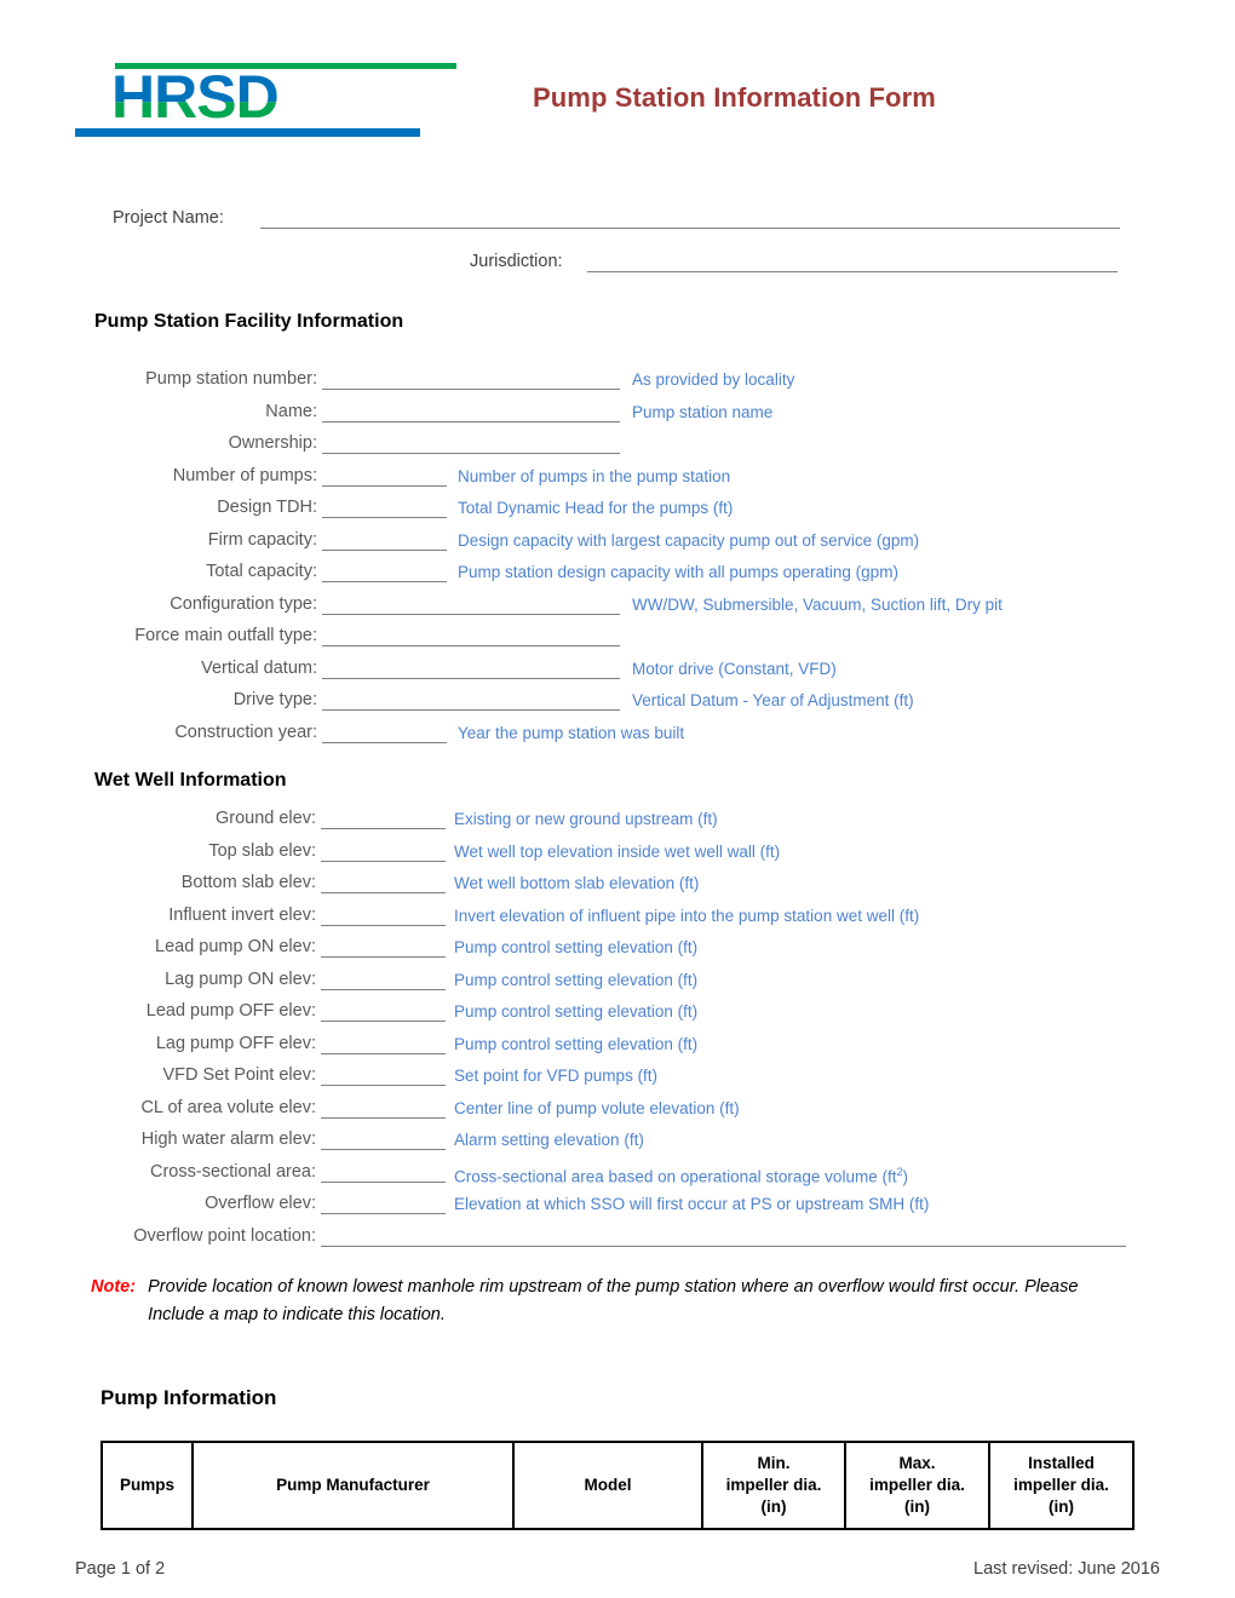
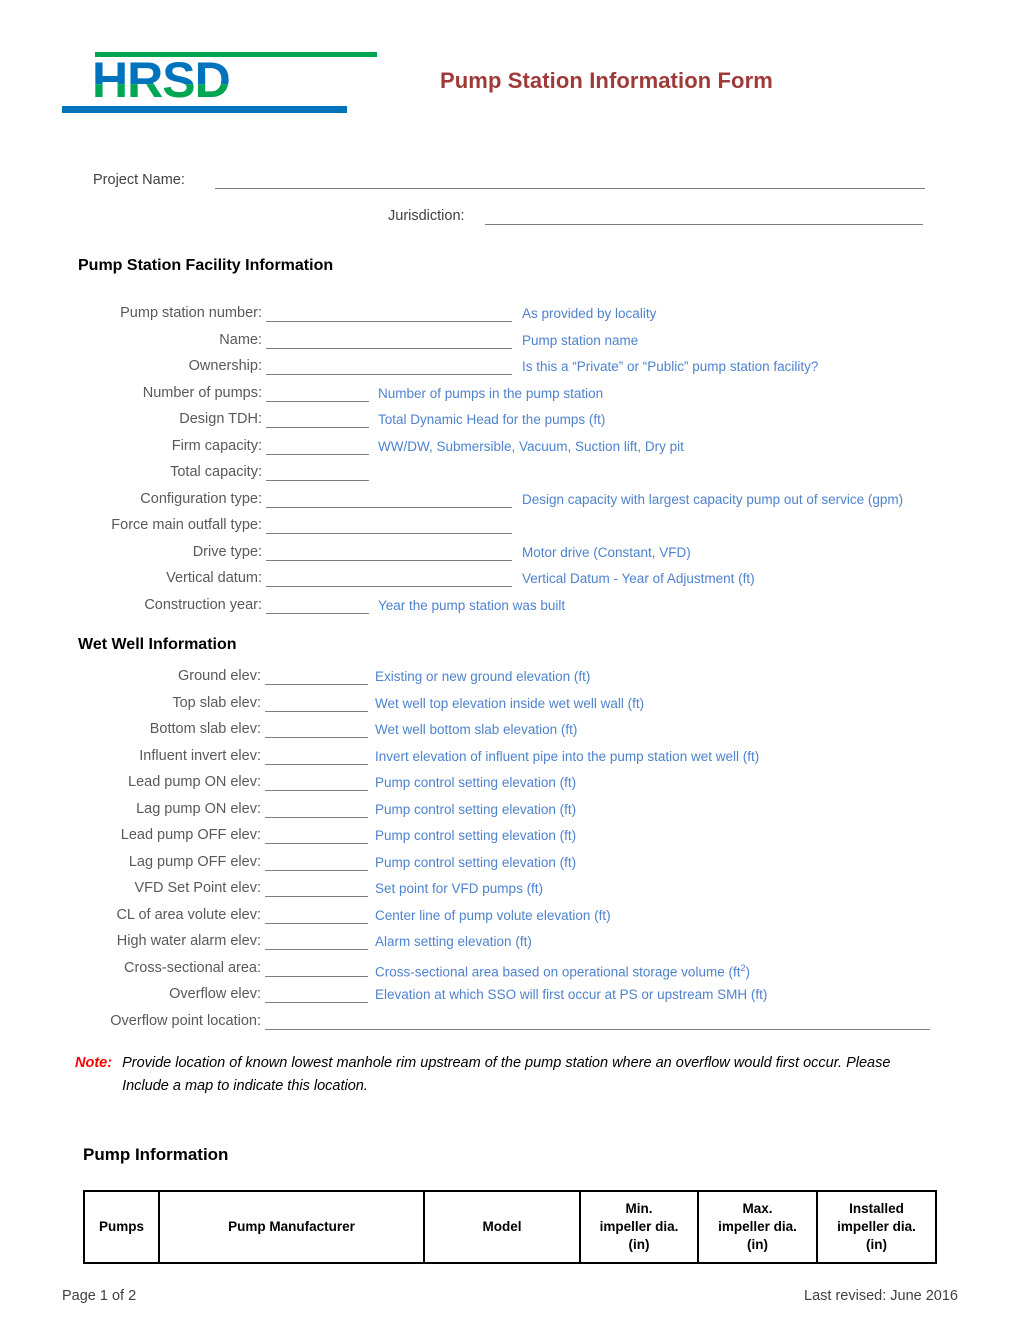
  HRSD
  Pump Station Information Form
  Project Name:
  Jurisdiction:
  Pump Station Facility Information
  Pump station number:
  As provided by locality
  Name:
  Pump station name
  Ownership:
+ Is this a “Private” or “Public” pump station facility?
  Number of pumps:
  Number of pumps in the pump station
  Design TDH:
  Total Dynamic Head for the pumps (ft)
  Firm capacity:
- Design capacity with largest capacity pump out of service (gpm)
+ WW/DW, Submersible, Vacuum, Suction lift, Dry pit
  Total capacity:
- Pump station design capacity with all pumps operating (gpm)
  Configuration type:
- WW/DW, Submersible, Vacuum, Suction lift, Dry pit
+ Design capacity with largest capacity pump out of service (gpm)
  Force main outfall type:
- Vertical datum:
+ Drive type:
  Motor drive (Constant, VFD)
- Drive type:
+ Vertical datum:
  Vertical Datum - Year of Adjustment (ft)
  Construction year:
  Year the pump station was built
  Wet Well Information
  Ground elev:
- Existing or new ground upstream (ft)
+ Existing or new ground elevation (ft)
  Top slab elev:
  Wet well top elevation inside wet well wall (ft)
  Bottom slab elev:
  Wet well bottom slab elevation (ft)
  Influent invert elev:
  Invert elevation of influent pipe into the pump station wet well (ft)
  Lead pump ON elev:
  Pump control setting elevation (ft)
  Lag pump ON elev:
  Pump control setting elevation (ft)
  Lead pump OFF elev:
  Pump control setting elevation (ft)
  Lag pump OFF elev:
  Pump control setting elevation (ft)
  VFD Set Point elev:
  Set point for VFD pumps (ft)
  CL of area volute elev:
  Center line of pump volute elevation (ft)
  High water alarm elev:
  Alarm setting elevation (ft)
  Cross-sectional area:
  Cross-sectional area based on operational storage volume (ft2)
  Overflow elev:
  Elevation at which SSO will first occur at PS or upstream SMH (ft)
  Overflow point location:
  Note: Provide location of known lowest manhole rim upstream of the pump station where an overflow would first occur. Please Include a map to indicate this location.
  Pump Information
  Pumps	Pump Manufacturer	Model	Min.impeller dia.(in)	Max.impeller dia.(in)	Installedimpeller dia.(in)
  Page 1 of 2
  Last revised: June 2016
